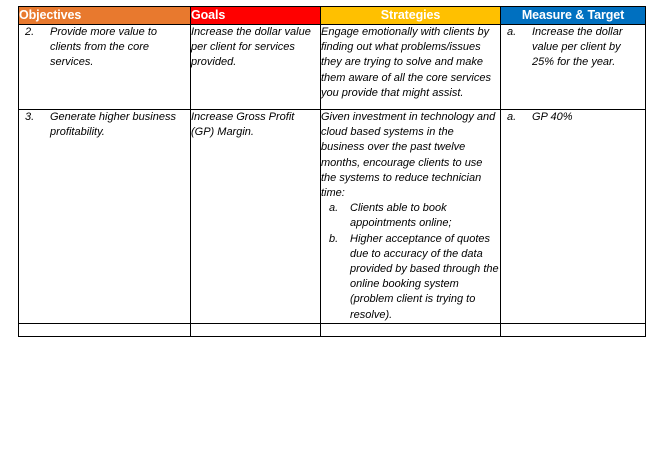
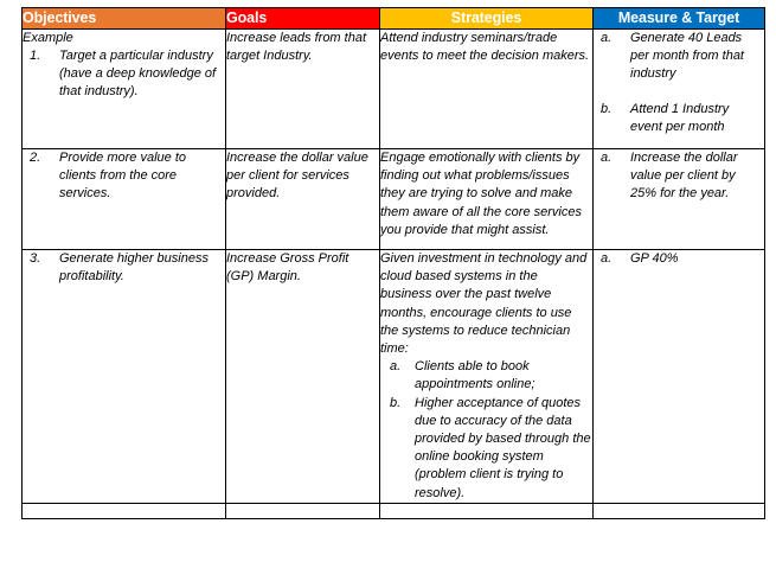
  Objectives	Goals	Strategies	Measure & Target
+ Example 1. Target a particular industry (have a deep knowledge of that industry).	Increase leads from that target Industry.	Attend industry seminars/trade events to meet the decision makers.	a. Generate 40 Leads per month from that industry b. Attend 1 Industry event per month
  2. Provide more value to clients from the core services.	Increase the dollar value per client for services provided.	Engage emotionally with clients by finding out what problems/issues they are trying to solve and make them aware of all the core services you provide that might assist.	a. Increase the dollar value per client by 25% for the year.
  3. Generate higher business profitability.	Increase Gross Profit (GP) Margin.	Given investment in technology and cloud based systems in the business over the past twelve months, encourage clients to use the systems to reduce technician time: a. Clients able to book appointments online; b. Higher acceptance of quotes due to accuracy of the data provided by based through the online booking system (problem client is trying to resolve).	a. GP 40%
